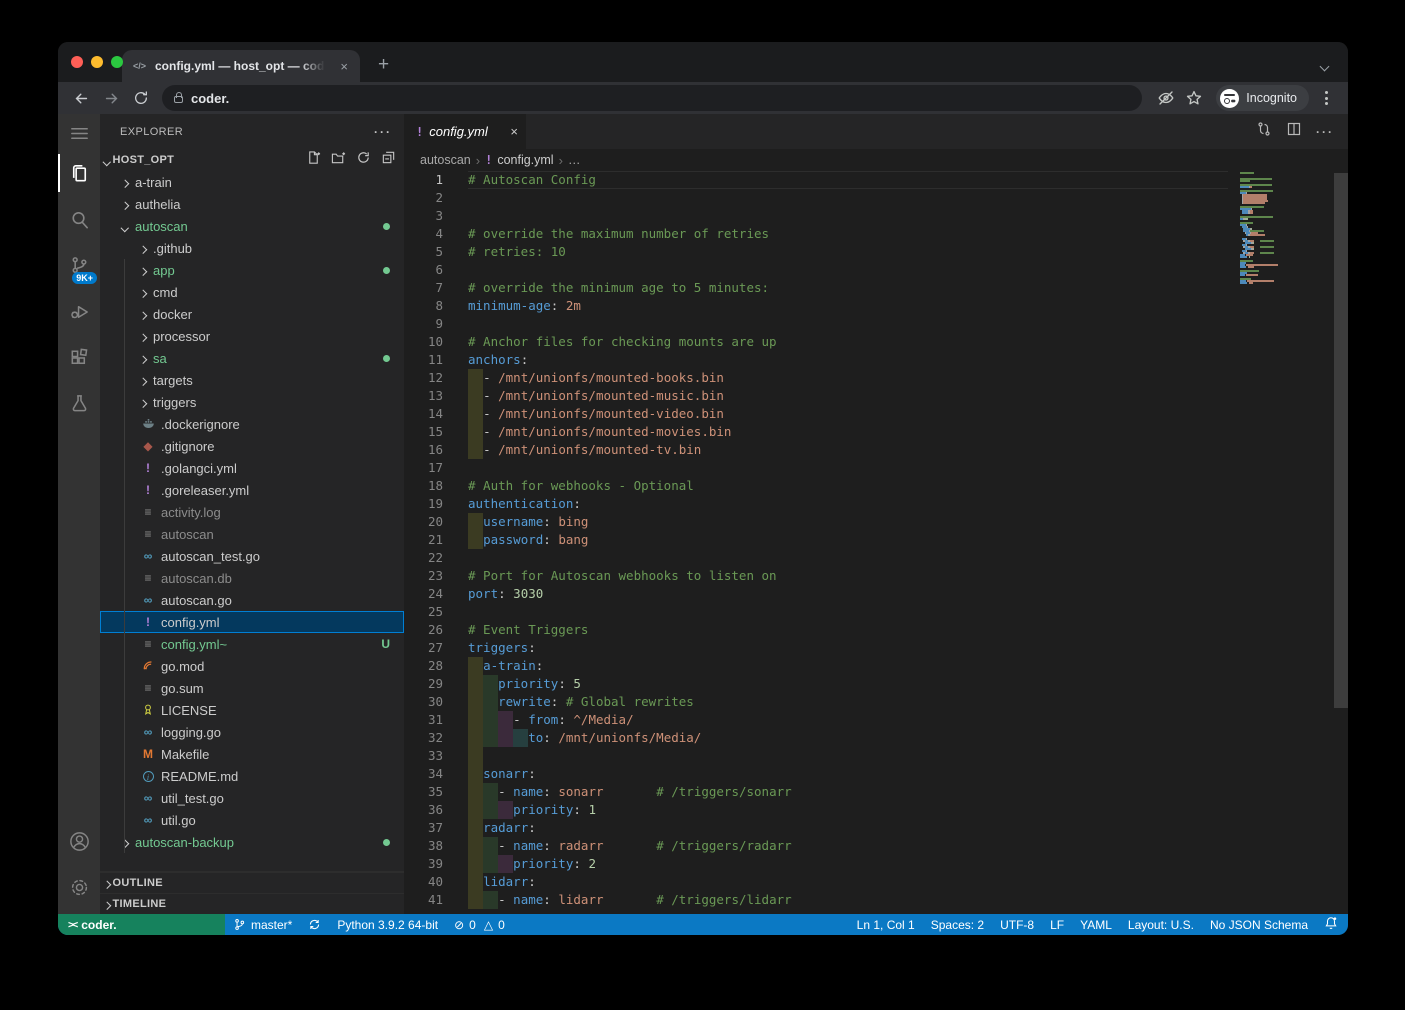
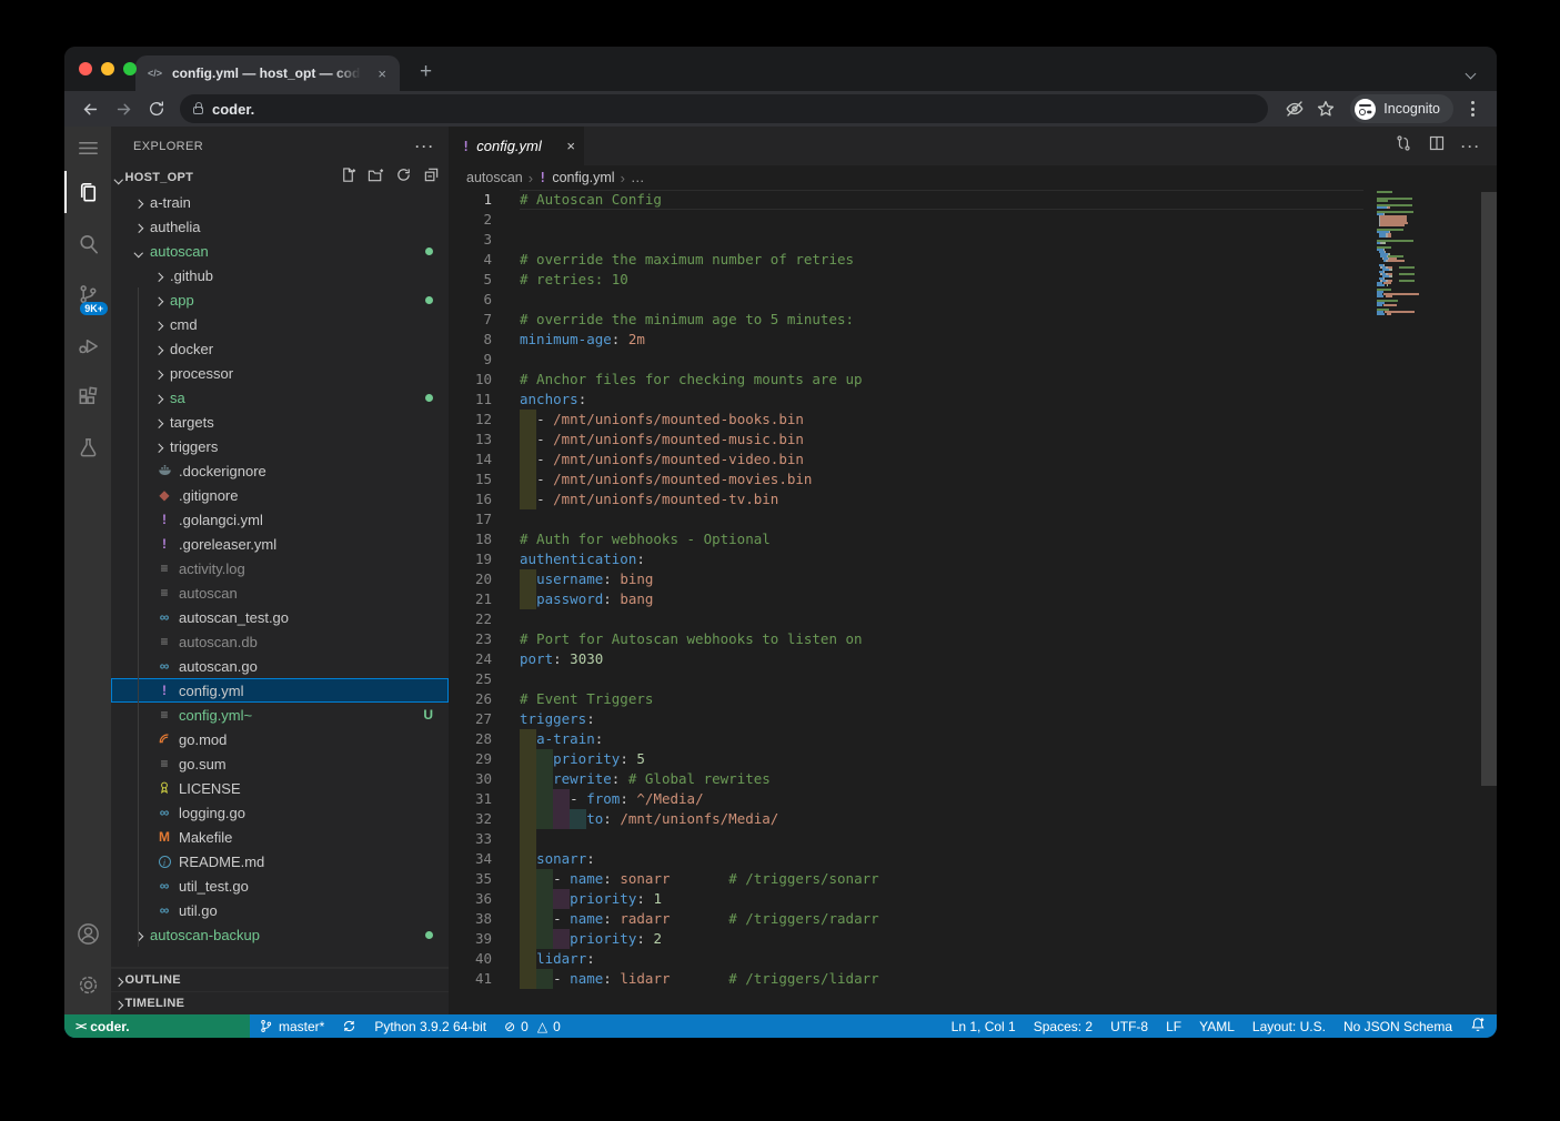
  </>
  config.yml — host_opt — cod
  ×
  +
  coder.
  Incognito
  9K+
  EXPLORER
  ···
  HOST_OPT
  a-train
  authelia
  autoscan
  .github
  app
  cmd
  docker
  processor
  sa
  targets
  triggers
  .dockerignore
  ◆
  .gitignore
  !
  .golangci.yml
  !
  .goreleaser.yml
  ≡
  activity.log
  ≡
  autoscan
  ∞
  autoscan_test.go
  ≡
  autoscan.db
  ∞
  autoscan.go
  !
  config.yml
  ≡
  config.yml~
  U
  go.mod
  ≡
  go.sum
  LICENSE
  ∞
  logging.go
  M
  Makefile
  i
  README.md
  ∞
  util_test.go
  ∞
  util.go
  autoscan-backup
  OUTLINE
  TIMELINE
  !
  config.yml
  ×
  ···
  autoscan
  ›
  !
  config.yml
  ›
  …
  1
  # Autoscan Config
  2
  3
  4
  # override the maximum number of retries
  5
  # retries: 10
  6
  7
  # override the minimum age to 5 minutes:
  8
  minimum-age: 2m
  9
  10
  # Anchor files for checking mounts are up
  11
  anchors:
  12
  - /mnt/unionfs/mounted-books.bin
  13
  - /mnt/unionfs/mounted-music.bin
  14
  - /mnt/unionfs/mounted-video.bin
  15
  - /mnt/unionfs/mounted-movies.bin
  16
  - /mnt/unionfs/mounted-tv.bin
  17
  18
  # Auth for webhooks - Optional
  19
  authentication:
  20
  username: bing
  21
  password: bang
  22
  23
  # Port for Autoscan webhooks to listen on
  24
  port: 3030
  25
  26
  # Event Triggers
  27
  triggers:
  28
  a-train:
  29
  priority: 5
  30
  rewrite: # Global rewrites
  31
  - from: ^/Media/
  32
  to: /mnt/unionfs/Media/
  33
  34
  sonarr:
  35
  - name: sonarr # /triggers/sonarr
  36
  priority: 1
- 37
- radarr:
  38
  - name: radarr # /triggers/radarr
  39
  priority: 2
  40
  lidarr:
  41
  - name: lidarr # /triggers/lidarr
  ><
  coder.
  master*
  Python 3.9.2 64-bit
  ⊘
  0
  △
  0
  Ln 1, Col 1
  Spaces: 2
  UTF-8
  LF
  YAML
  Layout: U.S.
  No JSON Schema
